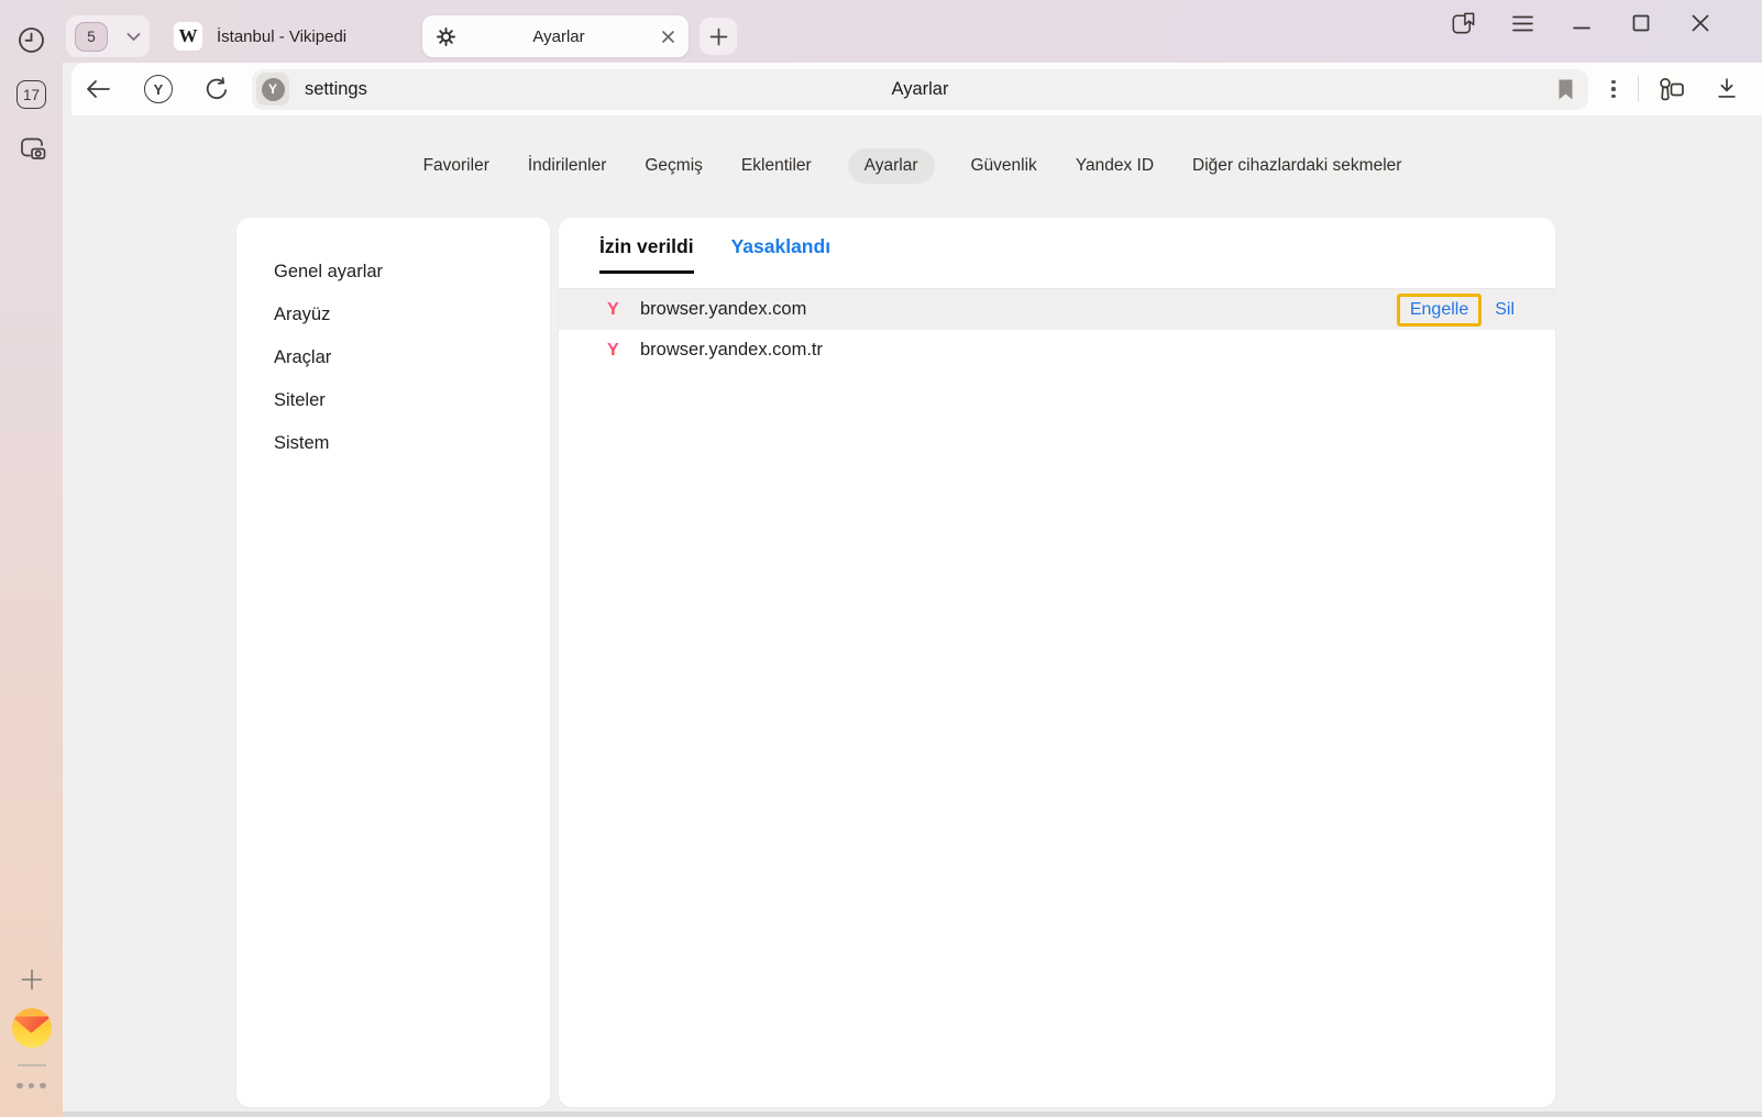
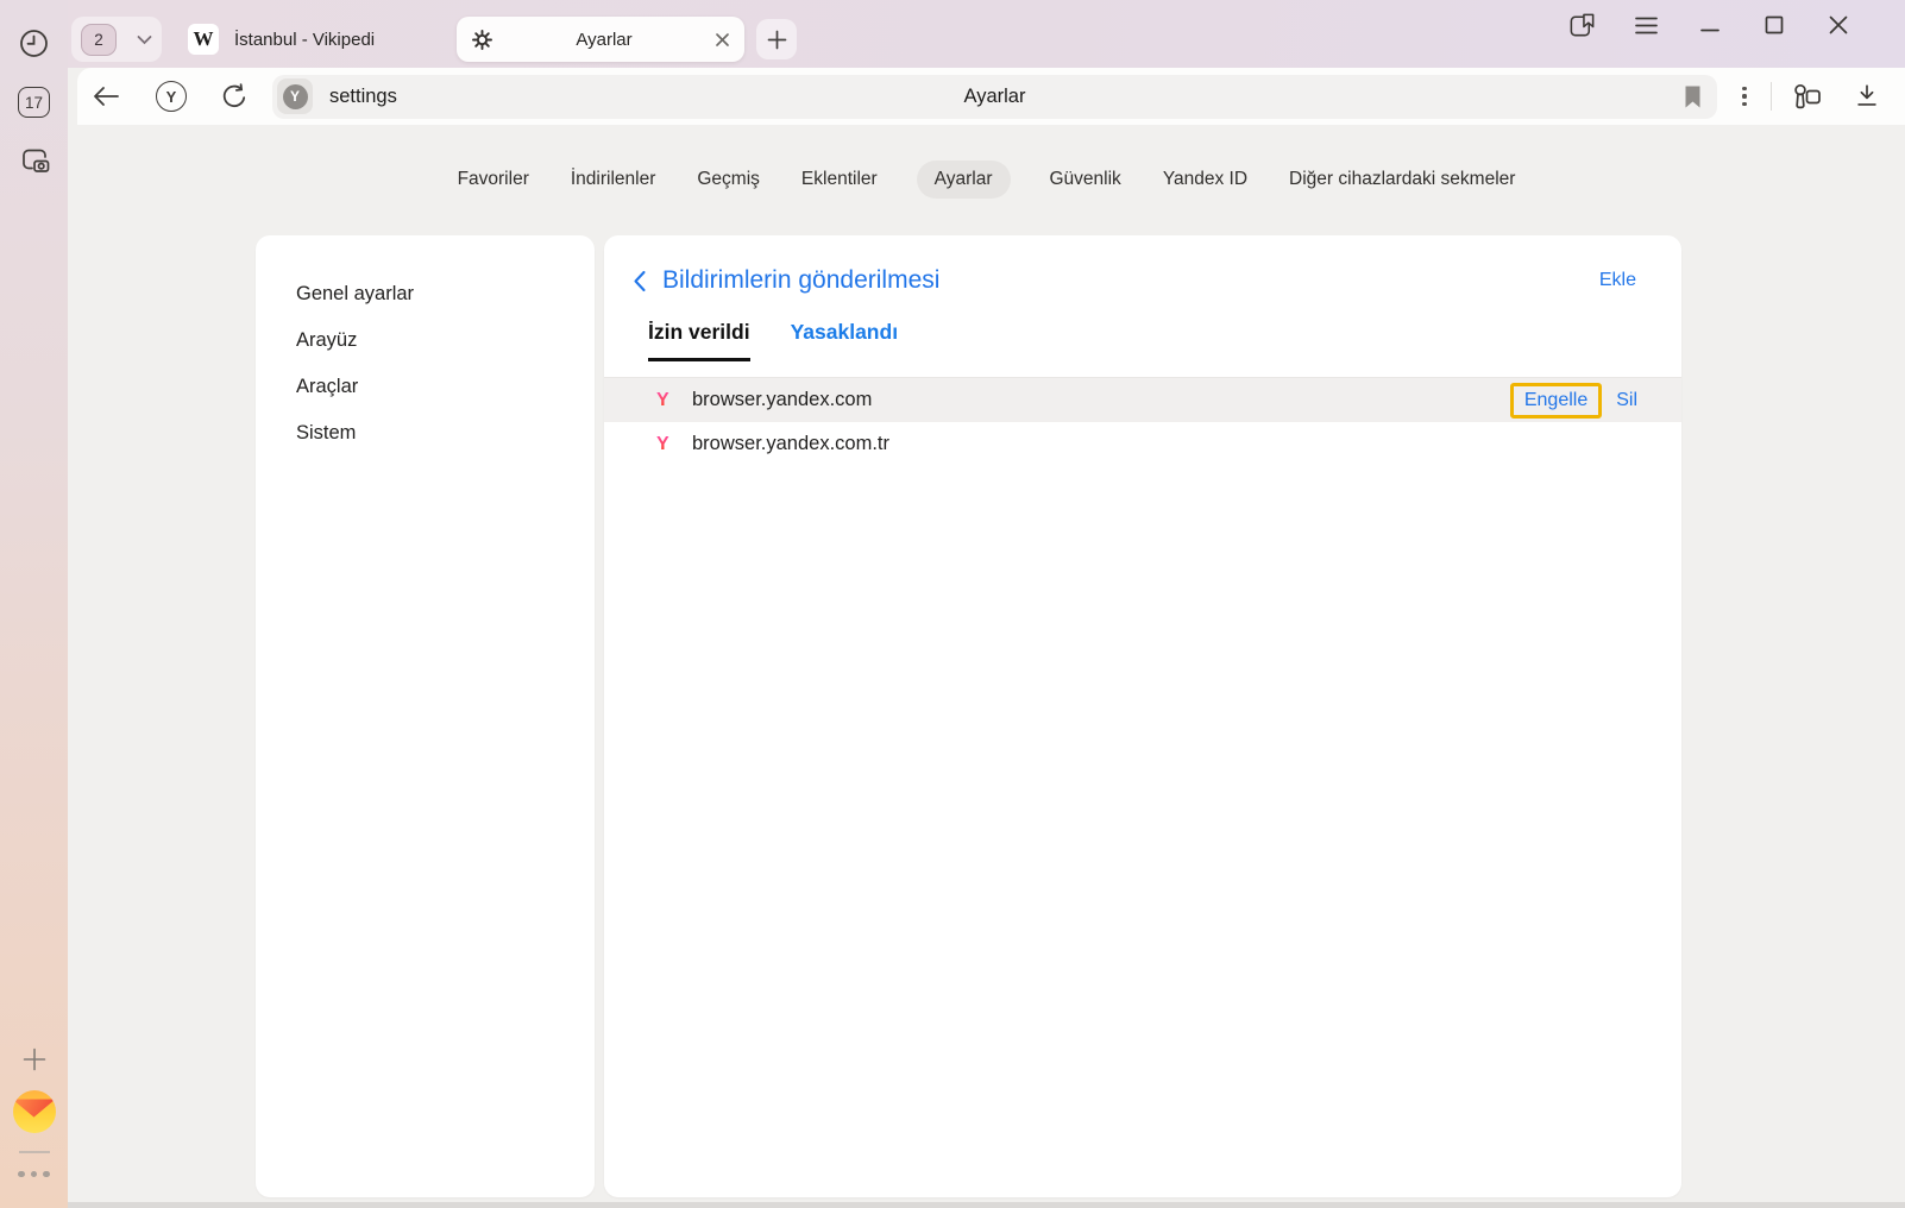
- 5
+ 2
  W
  İstanbul - Vikipedi
  Ayarlar
  17
  Y
  Y
  settings
  Ayarlar
  Favoriler
  İndirilenler
  Geçmiş
  Eklentiler
  Ayarlar
  Güvenlik
  Yandex ID
  Diğer cihazlardaki sekmeler
  Genel ayarlar
  Arayüz
  Araçlar
- Siteler
  Sistem
+ Bildirimlerin gönderilmesi
+ Ekle
  İzin verildi
  Yasaklandı
  Y
  browser.yandex.com
  Engelle
  Sil
  Y
  browser.yandex.com.tr
